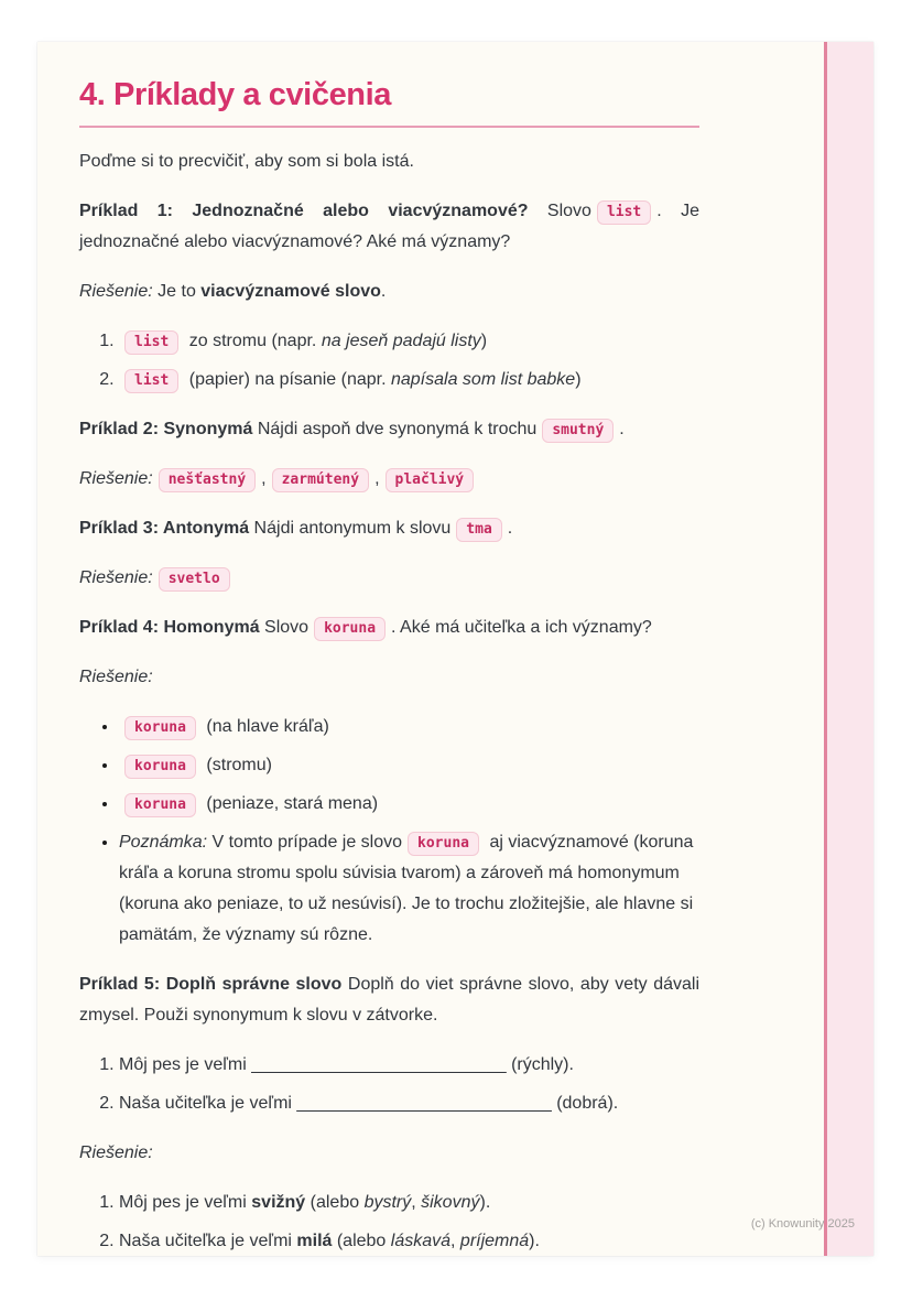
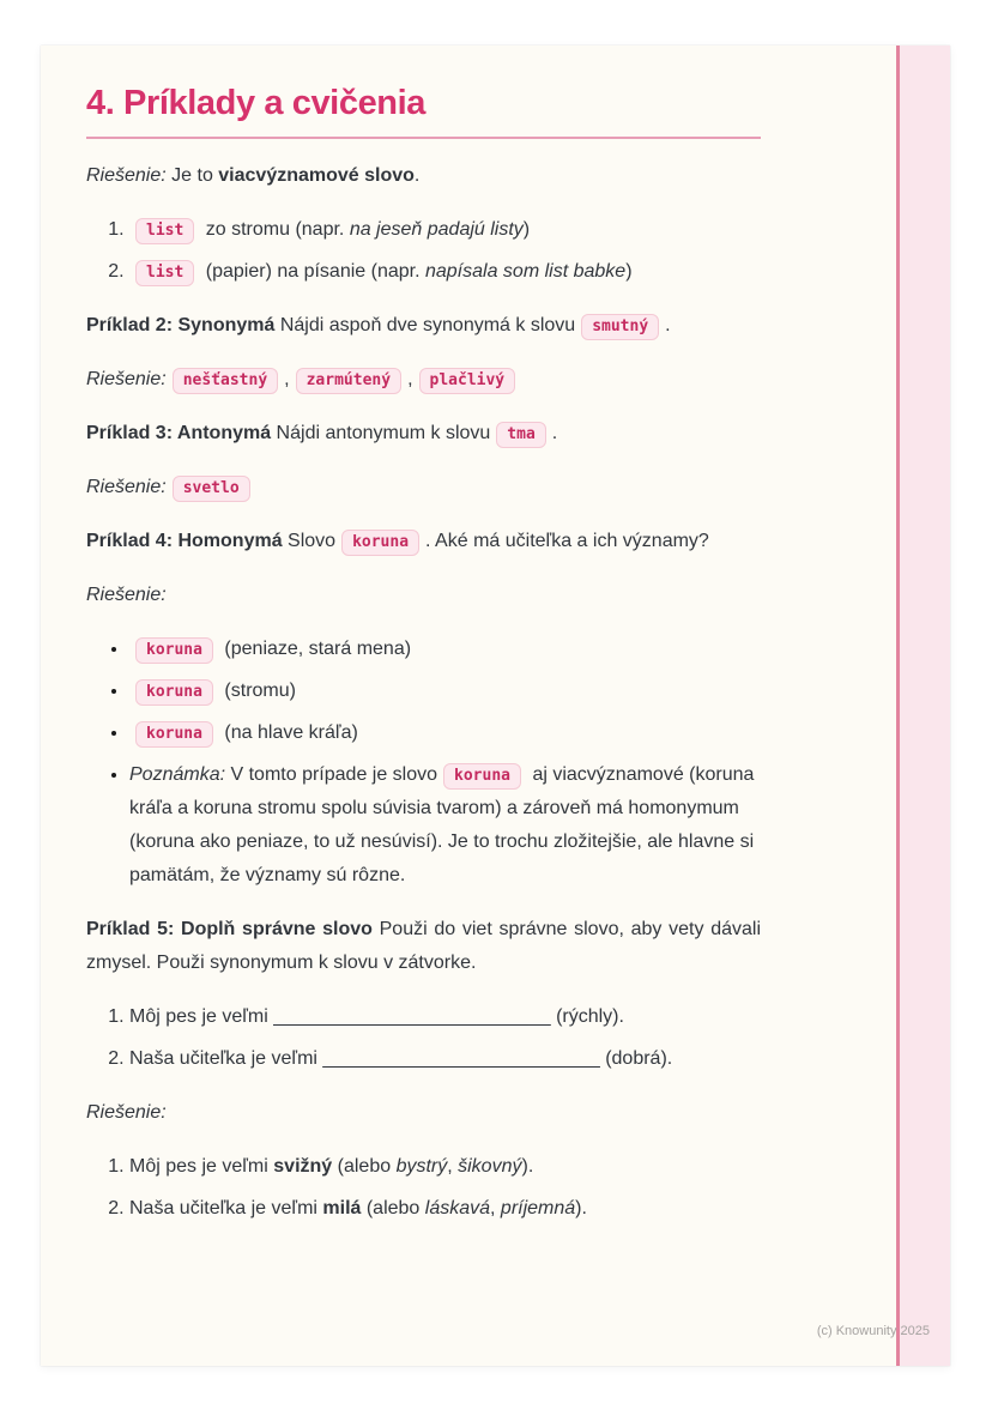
  4. Príklady a cvičenia
- Poďme si to precvičiť, aby som si bola istá.
- Príklad 1: Jednoznačné alebo viacvýznamové? Slovo list . Je jednoznačné alebo viacvýznamové? Aké má významy?
  Riešenie: Je to viacvýznamové slovo.
  list zo stromu (napr. na jeseň padajú listy)
  list (papier) na písanie (napr. napísala som list babke)
- Príklad 2: Synonymá Nájdi aspoň dve synonymá k trochu smutný .
+ Príklad 2: Synonymá Nájdi aspoň dve synonymá k slovu smutný .
  Riešenie: nešťastný , zarmútený , plačlivý
  Príklad 3: Antonymá Nájdi antonymum k slovu tma .
  Riešenie: svetlo
  Príklad 4: Homonymá Slovo koruna . Aké má učiteľka a ich významy?
  Riešenie:
- koruna (na hlave kráľa)
+ koruna (peniaze, stará mena)
  koruna (stromu)
- koruna (peniaze, stará mena)
+ koruna (na hlave kráľa)
  Poznámka: V tomto prípade je slovo koruna aj viacvýznamové (koruna kráľa a koruna stromu spolu súvisia tvarom) a zároveň má homonymum (koruna ako peniaze, to už nesúvisí). Je to trochu zložitejšie, ale hlavne si pamätám, že významy sú rôzne.
- Príklad 5: Doplň správne slovo Doplň do viet správne slovo, aby vety dávali zmysel. Použi synonymum k slovu v zátvorke.
+ Príklad 5: Doplň správne slovo Použi do viet správne slovo, aby vety dávali zmysel. Použi synonymum k slovu v zátvorke.
  Môj pes je veľmi __________________________ (rýchly).
  Naša učiteľka je veľmi __________________________ (dobrá).
  Riešenie:
  Môj pes je veľmi svižný (alebo bystrý, šikovný).
  Naša učiteľka je veľmi milá (alebo láskavá, príjemná).
  (c) Knowunity 2025
